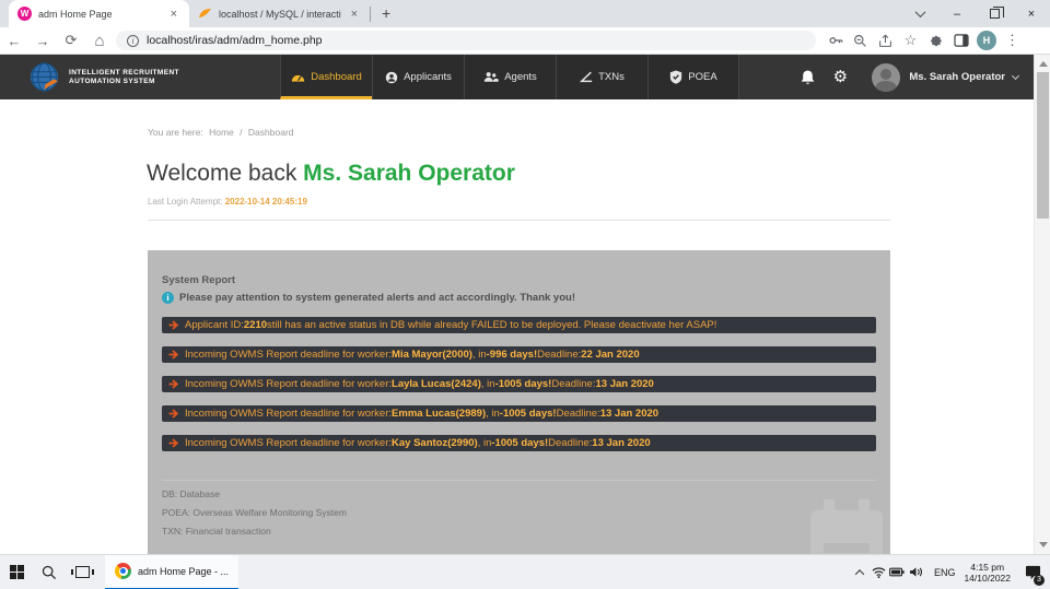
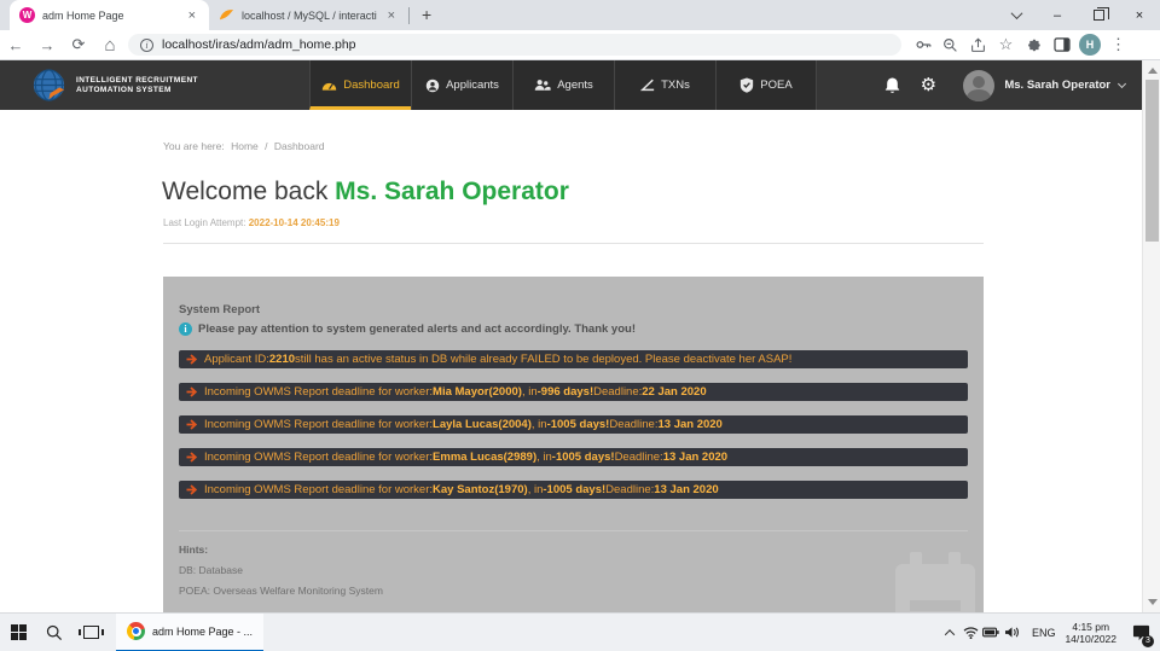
  W
  adm Home Page
  ×
  localhost / MySQL / interacti
  ×
  +
  –
  ×
  ←
  →
  ⟳
  ⌂
  i
  localhost/iras/adm/adm_home.php
  ☆
  H
  ⋮
  Dashboard
  Applicants
  Agents
  TXNs
  POEA
  ⚙
  Ms. Sarah Operator
  You are here: Home / Dashboard
  Welcome back Ms. Sarah Operator
  Last Login Attempt: 2022-10-14 20:45:19
  System Report
  i
  Please pay attention to system generated alerts and act accordingly. Thank you!
  Applicant ID:
  2210
  still has an active status in DB while already FAILED to be deployed. Please deactivate her ASAP!
  Incoming OWMS Report deadline for worker:
  Mia Mayor(2000)
  , in
  -996 days!
  Deadline:
  22 Jan 2020
  Incoming OWMS Report deadline for worker:
- Layla Lucas(2424)
+ Layla Lucas(2004)
  , in
  -1005 days!
  Deadline:
  13 Jan 2020
  Incoming OWMS Report deadline for worker:
  Emma Lucas(2989)
  , in
  -1005 days!
  Deadline:
  13 Jan 2020
  Incoming OWMS Report deadline for worker:
- Kay Santoz(2990)
+ Kay Santoz(1970)
  , in
  -1005 days!
  Deadline:
  13 Jan 2020
+ Hints:
  DB: Database
  POEA: Overseas Welfare Monitoring System
- TXN: Financial transaction
  adm Home Page - ...
  ENG
  4:15 pm
  14/10/2022
